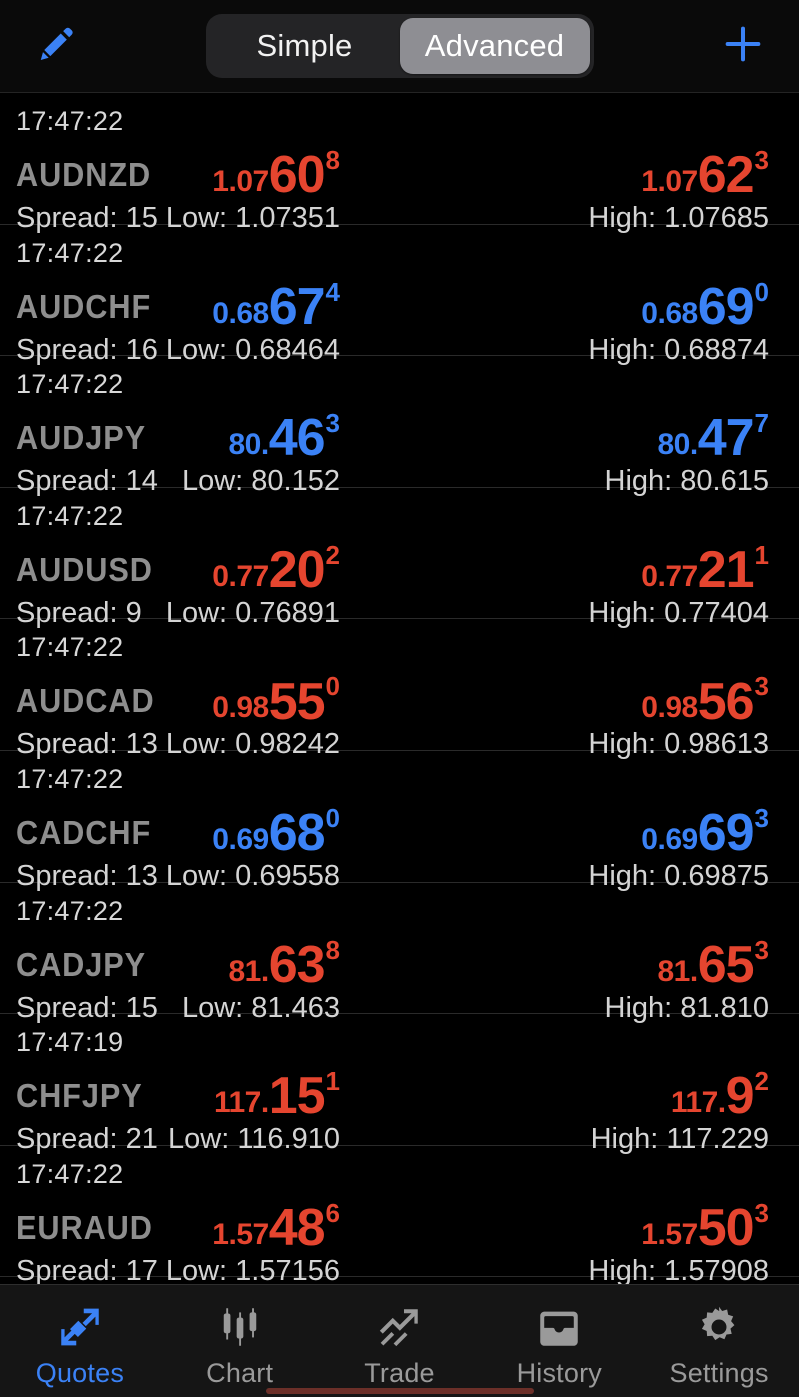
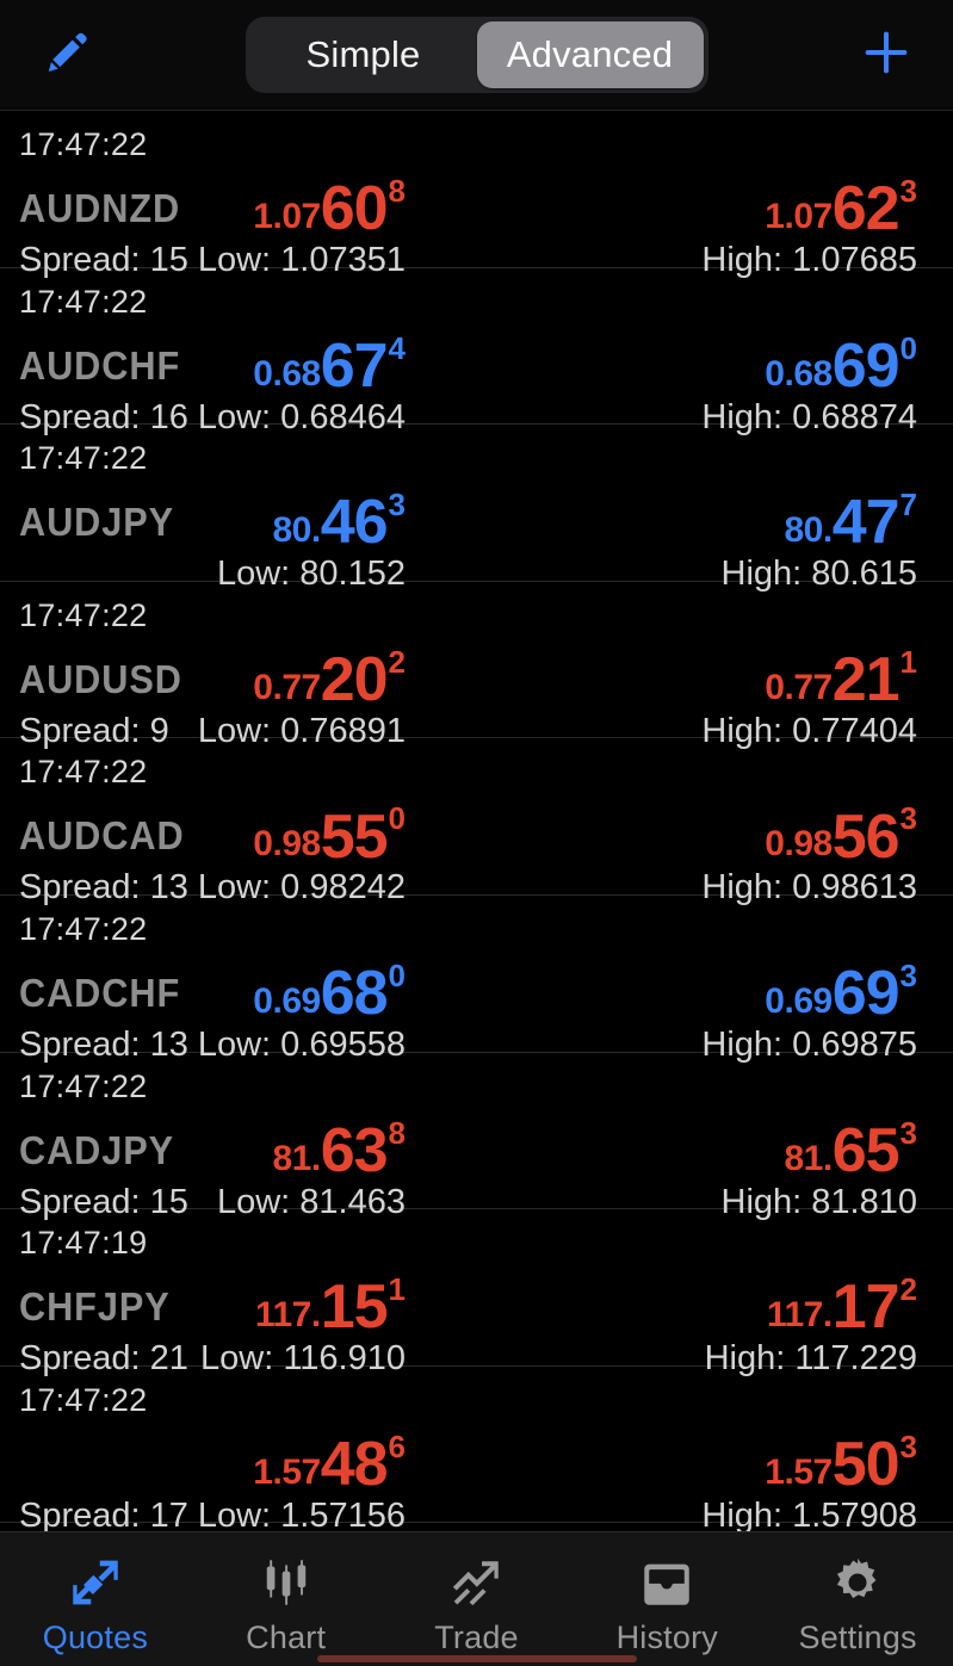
  Simple
  Advanced
  17:47:22
  AUDNZD
  1.07
  60
  8
  1.07
  62
  3
  Spread: 15
  Low: 1.07351
  High: 1.07685
  17:47:22
  AUDCHF
  0.68
  67
  4
  0.68
  69
  0
  Spread: 16
  Low: 0.68464
  High: 0.68874
  17:47:22
  AUDJPY
  80.
  46
  3
  80.
  47
  7
- Spread: 14
  Low: 80.152
  High: 80.615
  17:47:22
  AUDUSD
  0.77
  20
  2
  0.77
  21
  1
  Spread: 9
  Low: 0.76891
  High: 0.77404
  17:47:22
  AUDCAD
  0.98
  55
  0
  0.98
  56
  3
  Spread: 13
  Low: 0.98242
  High: 0.98613
  17:47:22
  CADCHF
  0.69
  68
  0
  0.69
  69
  3
  Spread: 13
  Low: 0.69558
  High: 0.69875
  17:47:22
  CADJPY
  81.
  63
  8
  81.
  65
  3
  Spread: 15
  Low: 81.463
  High: 81.810
  17:47:19
  CHFJPY
  117.
  15
  1
  117.
- 9
+ 17
  2
  Spread: 21
  Low: 116.910
  High: 117.229
  17:47:22
- EURAUD
  1.57
  48
  6
  1.57
  50
  3
  Spread: 17
  Low: 1.57156
  High: 1.57908
  Quotes
  Chart
  Trade
  History
  Settings
